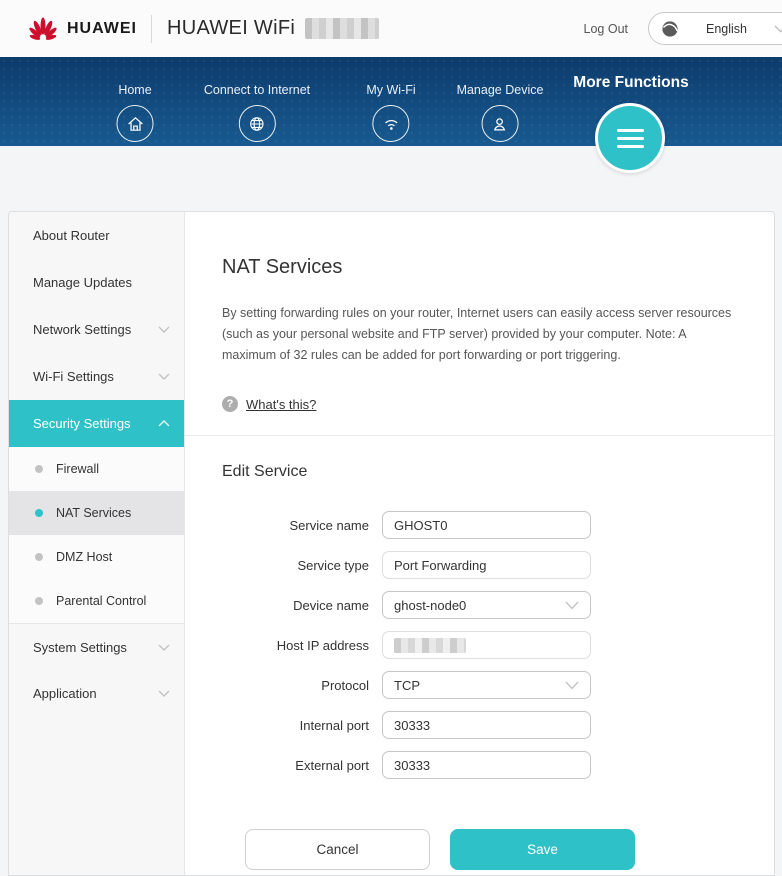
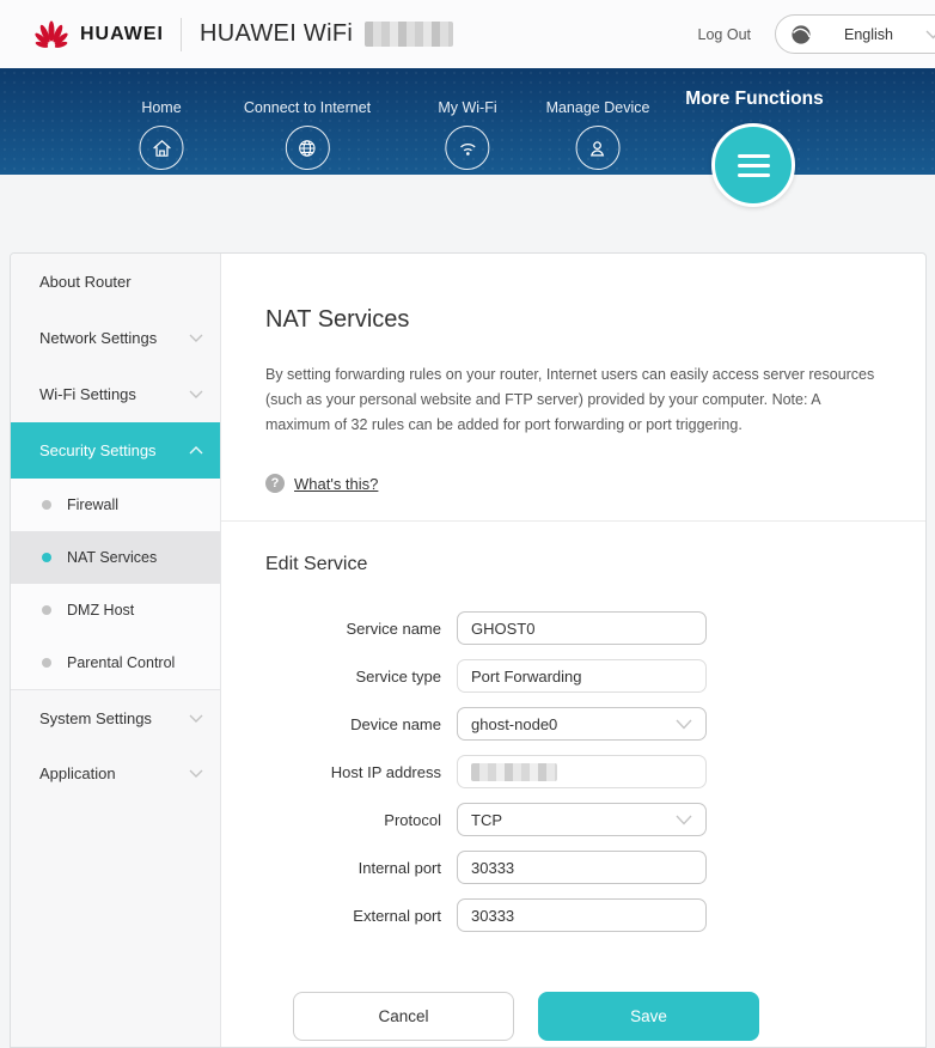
  HUAWEI
  HUAWEI WiFi
  Log Out
  English
  Home
  Connect to Internet
  My Wi-Fi
  Manage Device
  More Functions
  About Router
- Manage Updates
  Network Settings
  Wi-Fi Settings
  Security Settings
  Firewall
  NAT Services
  DMZ Host
  Parental Control
  System Settings
  Application
  NAT Services
  By setting forwarding rules on your router, Internet users can easily access server resources (such as your personal website and FTP server) provided by your computer. Note: A maximum of 32 rules can be added for port forwarding or port triggering.
  ?
  What's this?
  Edit Service
  Service name
  GHOST0
  Service type
  Port Forwarding
  Device name
  ghost-node0
  Host IP address
  Protocol
  TCP
  Internal port
  30333
  External port
  30333
  Cancel
  Save
